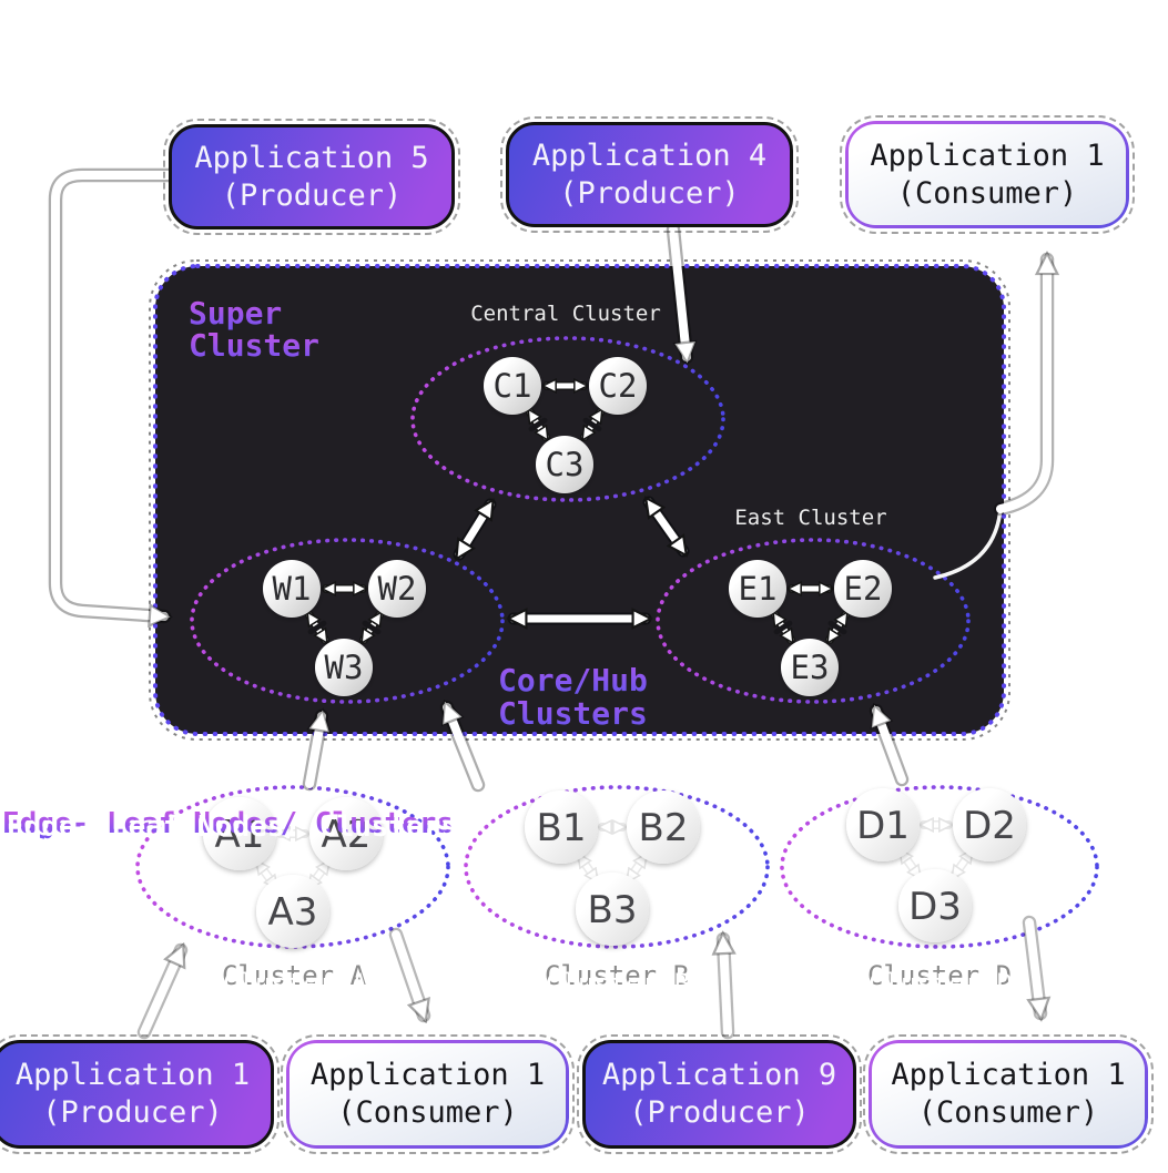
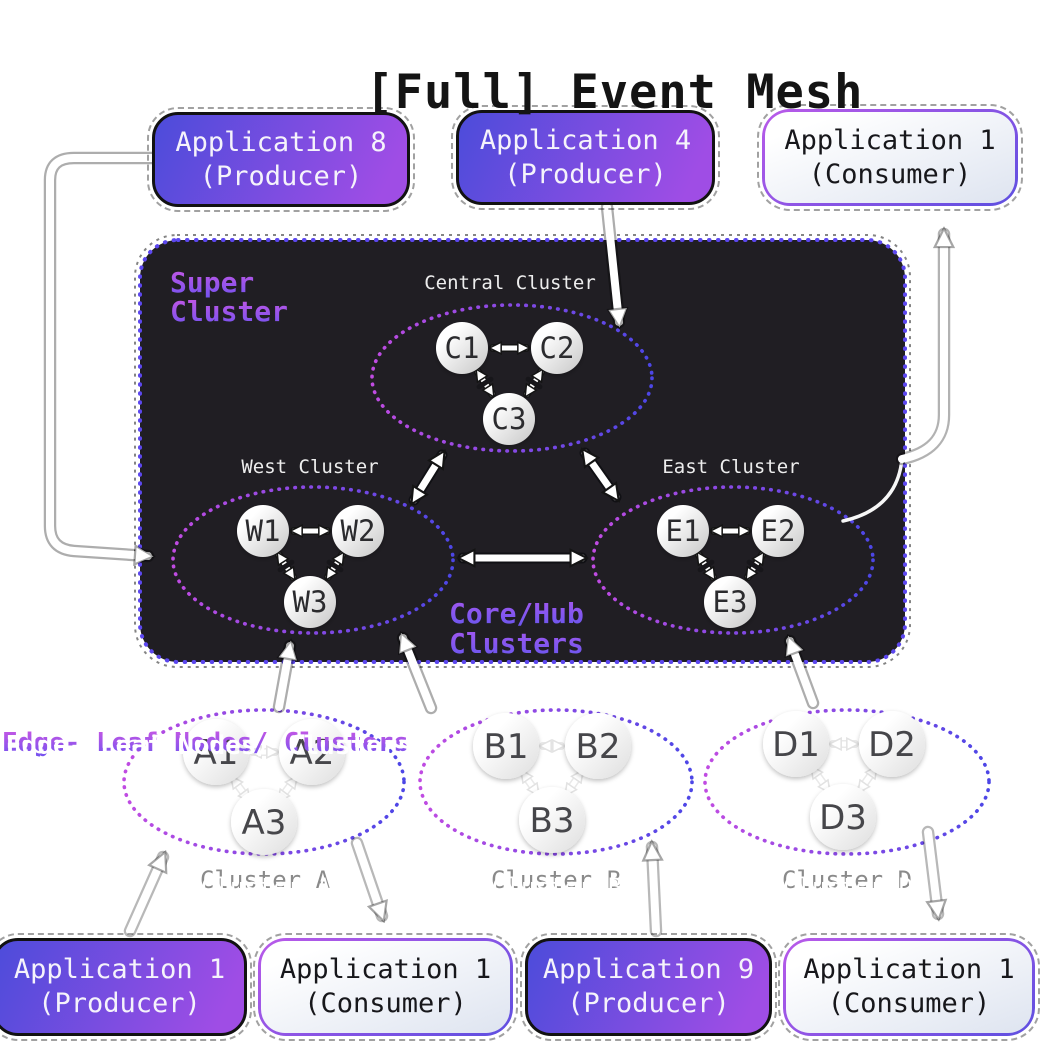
  C1
  C2
  C3
  W1
  W2
  W3
  E1
  E2
  E3
  A3
  B1
  B2
  B3
  D1
  D2
  D3
+ [Full] Event Mesh
- Application 5
+ Application 8
  (Producer)
  Application 4
  (Producer)
  Application 1
  (Consumer)
  Super
  Cluster
  Core/Hub
  Clusters
  Central Cluster
+ West Cluster
  East Cluster
  Edge-
  Edge-
  Leaf
  Leaf
  Nodes/
  Nodes/
  Clusters
  Clusters
  Cluster A
  Cluster A
  Cluster B
  Cluster B
  Cluster D
  Cluster D
  Application 1
  (Producer)
  Application 1
  (Consumer)
  Application 9
  (Producer)
  Application 1
  (Consumer)
